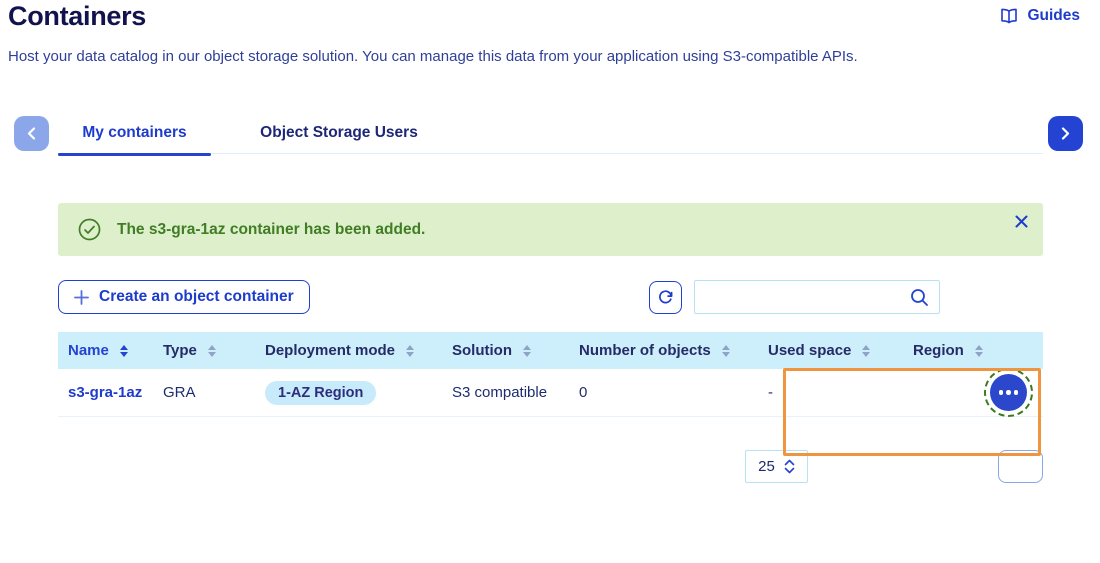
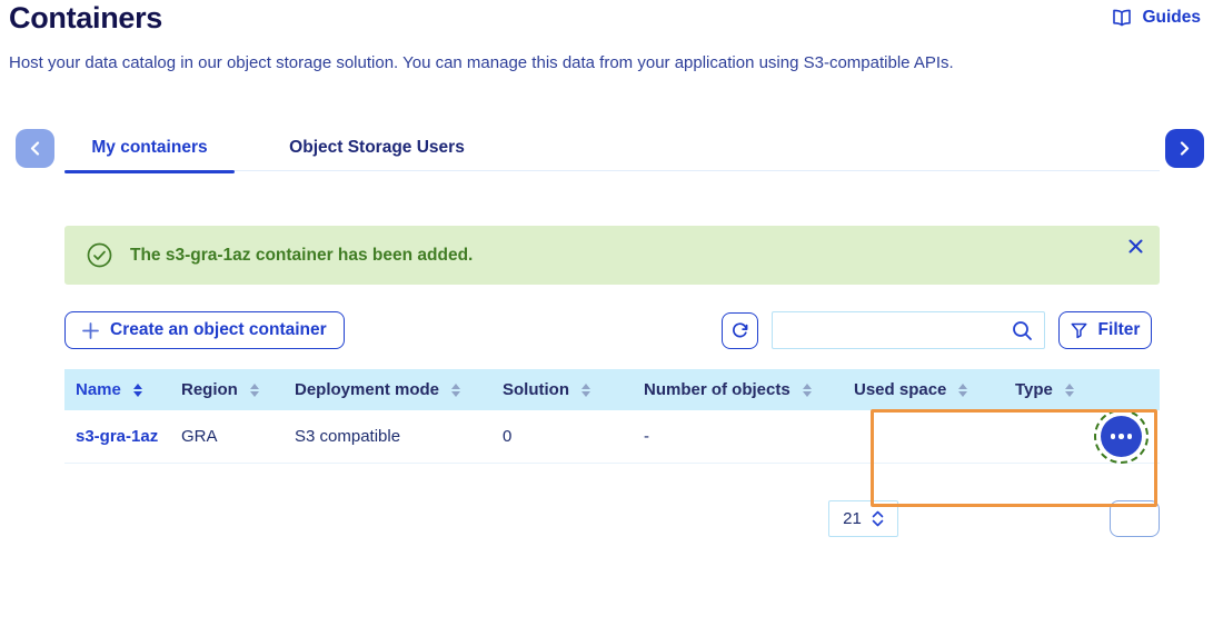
  Containers
  Guides
  Host your data catalog in our object storage solution. You can manage this data from your application using S3-compatible APIs.
  My containers
  Object Storage Users
  The s3-gra-1az container has been added.
  Create an object container
+ Filter
  Name
- Type
+ Region
  Deployment mode
  Solution
  Number of objects
  Used space
- Region
+ Type
  s3-gra-1az
  GRA
- 1-AZ Region
  S3 compatible
  0
  -
- 25
+ 21
